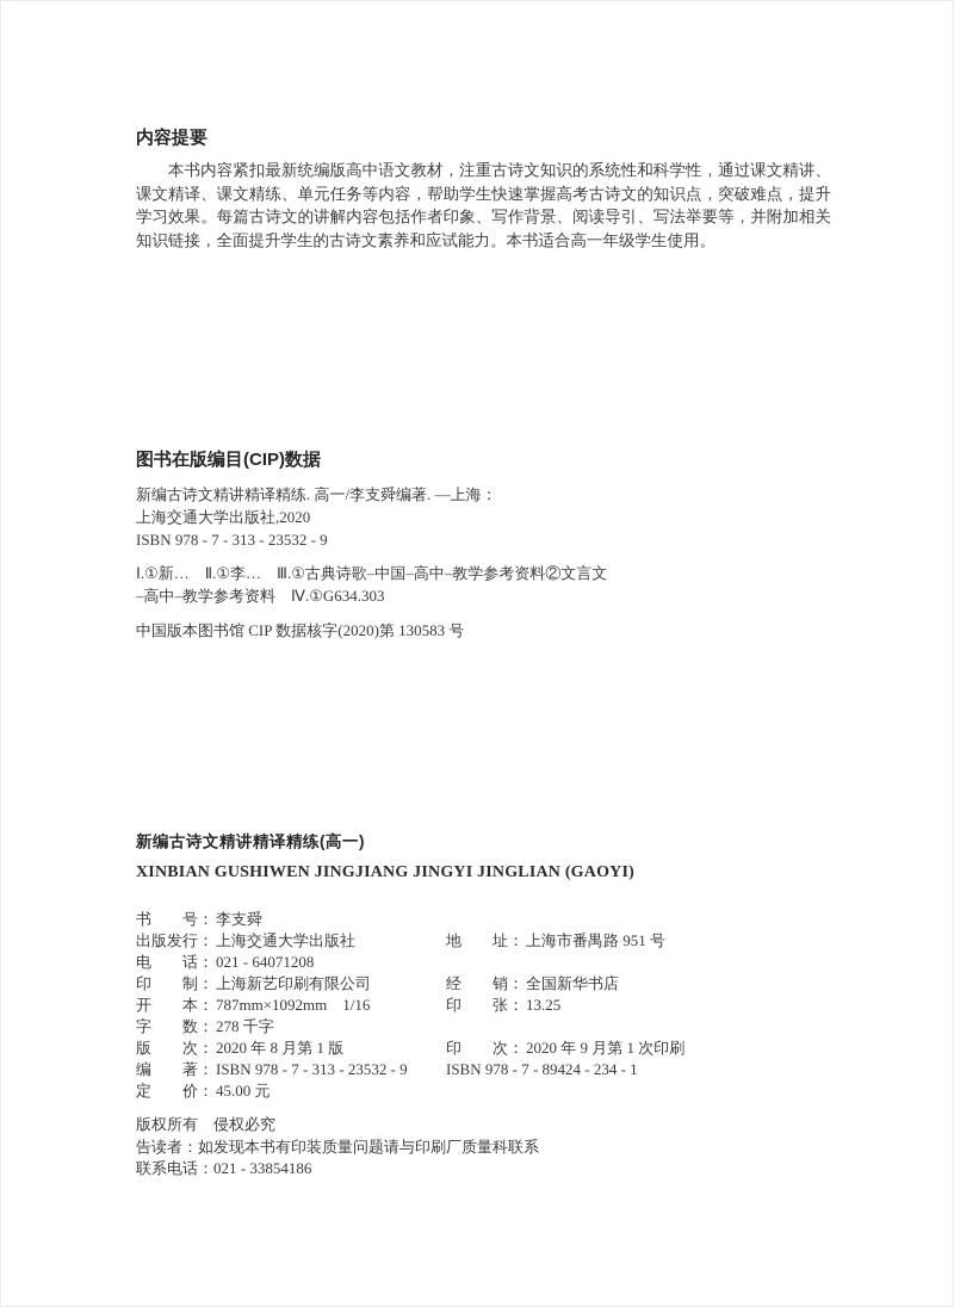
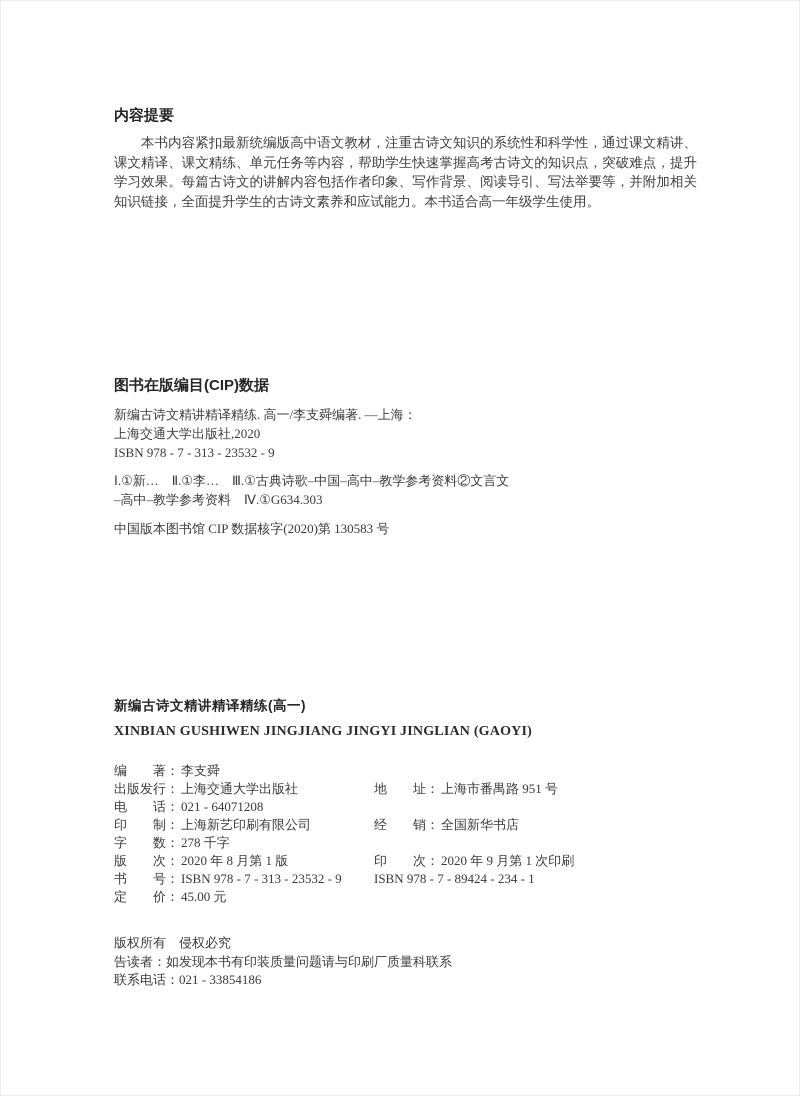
  内容提要
  本书内容紧扣最新统编版高中语文教材，注重古诗文知识的系统性和科学性，通过课文精讲、课文精译、课文精练、单元任务等内容，帮助学生快速掌握高考古诗文的知识点，突破难点，提升学习效果。每篇古诗文的讲解内容包括作者印象、写作背景、阅读导引、写法举要等，并附加相关知识链接，全面提升学生的古诗文素养和应试能力。本书适合高一年级学生使用。
  图书在版编目(CIP)数据
  新编古诗文精讲精译精练. 高一/李支舜编著. —上海：
  上海交通大学出版社,2020
  ISBN 978 - 7 - 313 - 23532 - 9
  Ⅰ.①新… Ⅱ.①李… Ⅲ.①古典诗歌–中国–高中–教学参考资料②文言文
  –高中–教学参考资料 Ⅳ.①G634.303
  中国版本图书馆 CIP 数据核字(2020)第 130583 号
  新编古诗文精讲精译精练(高一)
  XINBIAN GUSHIWEN JINGJIANG JINGYI JINGLIAN (GAOYI)
- 书 号： 李支舜
+ 编 著： 李支舜
  出版发行： 上海交通大学出版社
  地 址： 上海市番禺路 951 号
  电 话： 021 - 64071208
  印 制： 上海新艺印刷有限公司
  经 销： 全国新华书店
- 开 本： 787mm×1092mm 1/16
- 印 张： 13.25
  字 数： 278 千字
  版 次： 2020 年 8 月第 1 版
  印 次： 2020 年 9 月第 1 次印刷
- 编 著： ISBN 978 - 7 - 313 - 23532 - 9
+ 书 号： ISBN 978 - 7 - 313 - 23532 - 9
  ISBN 978 - 7 - 89424 - 234 - 1
  定 价： 45.00 元
  版权所有 侵权必究
  告读者：如发现本书有印装质量问题请与印刷厂质量科联系
  联系电话：021 - 33854186
